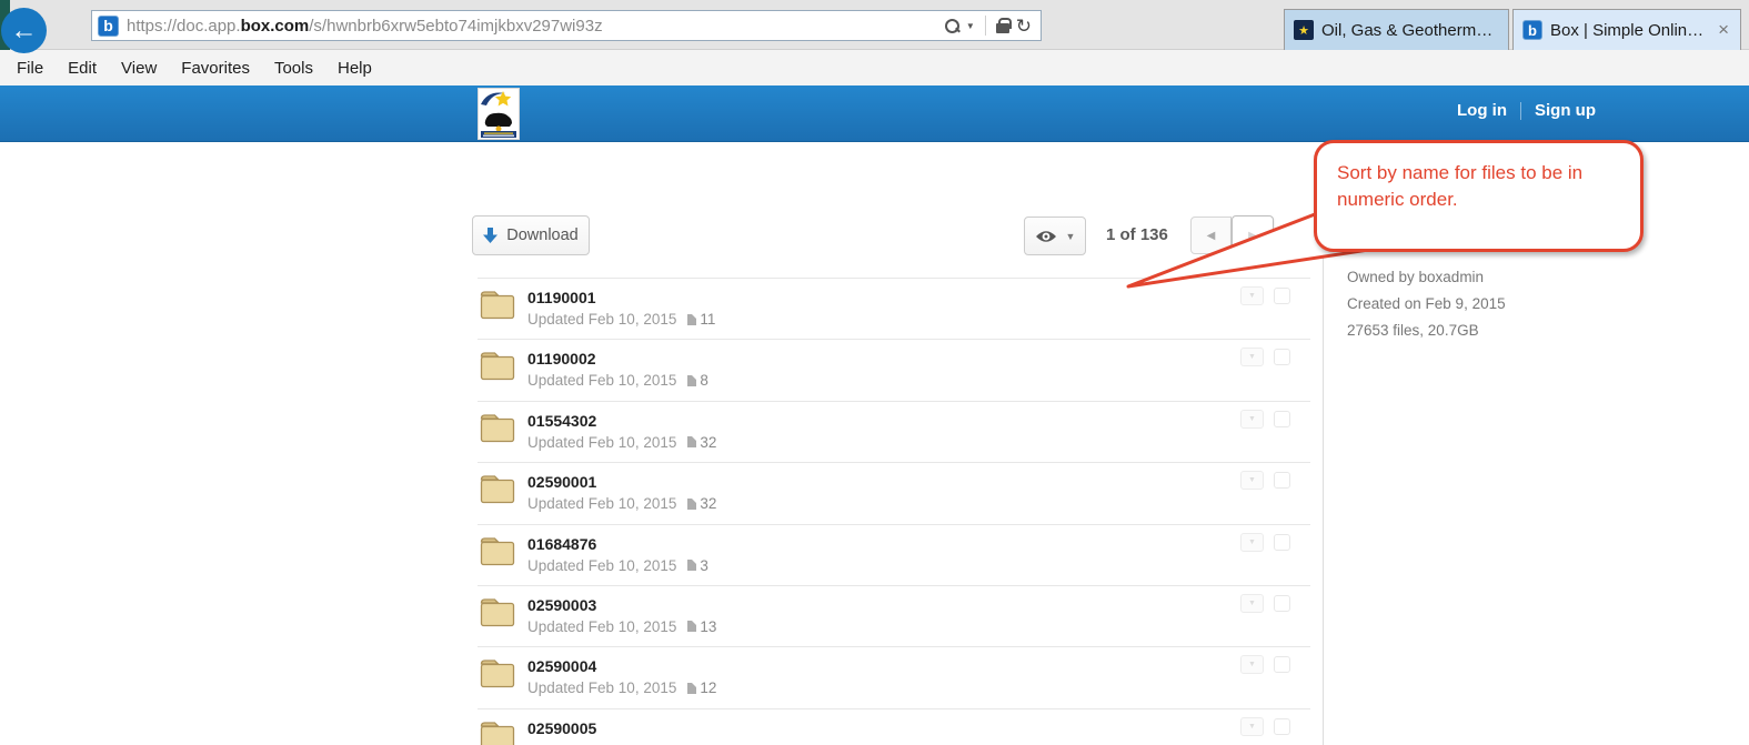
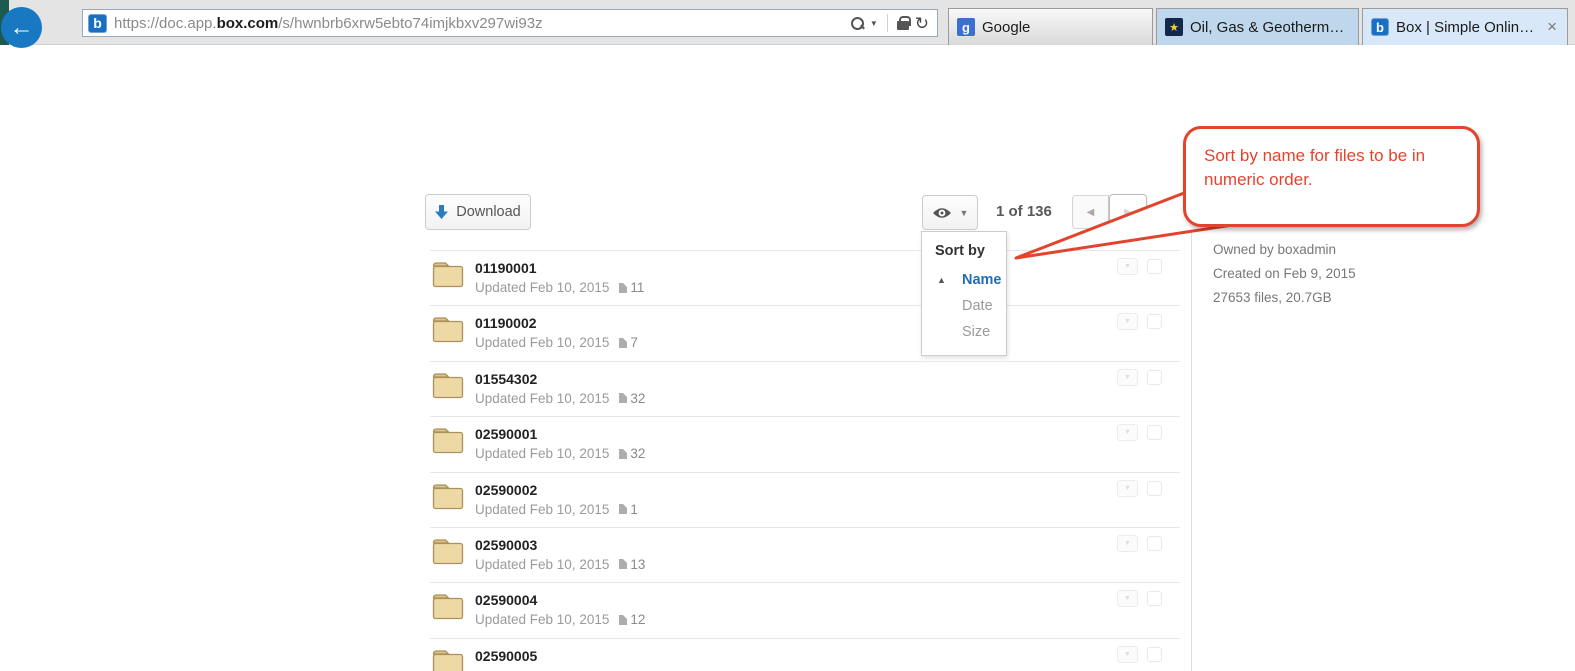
  b
  https://doc.app.box.com/s/hwnbrb6xrw5ebto74imjkbxv297wi93z
  ▼
  ↻
+ g
+ Google
  ★
  Oil, Gas & Geothermal -
  b
  Box | Simple Online ..
  ×
  ←
- File
- Edit
- View
- Favorites
- Tools
- Help
- Log in
- Sign up
  Download
  ▼
  1 of 136
  ◀
  ▶
  01190001
  Updated Feb 10, 2015
  11
  01190002
  Updated Feb 10, 2015
- 8
+ 7
  01554302
  Updated Feb 10, 2015
  32
  02590001
  Updated Feb 10, 2015
  32
- 01684876
+ 02590002
  Updated Feb 10, 2015
- 3
+ 1
  02590003
  Updated Feb 10, 2015
  13
  02590004
  Updated Feb 10, 2015
  12
  02590005
+ Sort by
+ ▲
+ Name
+ Date
+ Size
  Owned by boxadmin
  Created on Feb 9, 2015
  27653 files, 20.7GB
  Sort by name for files to be in numeric order.
